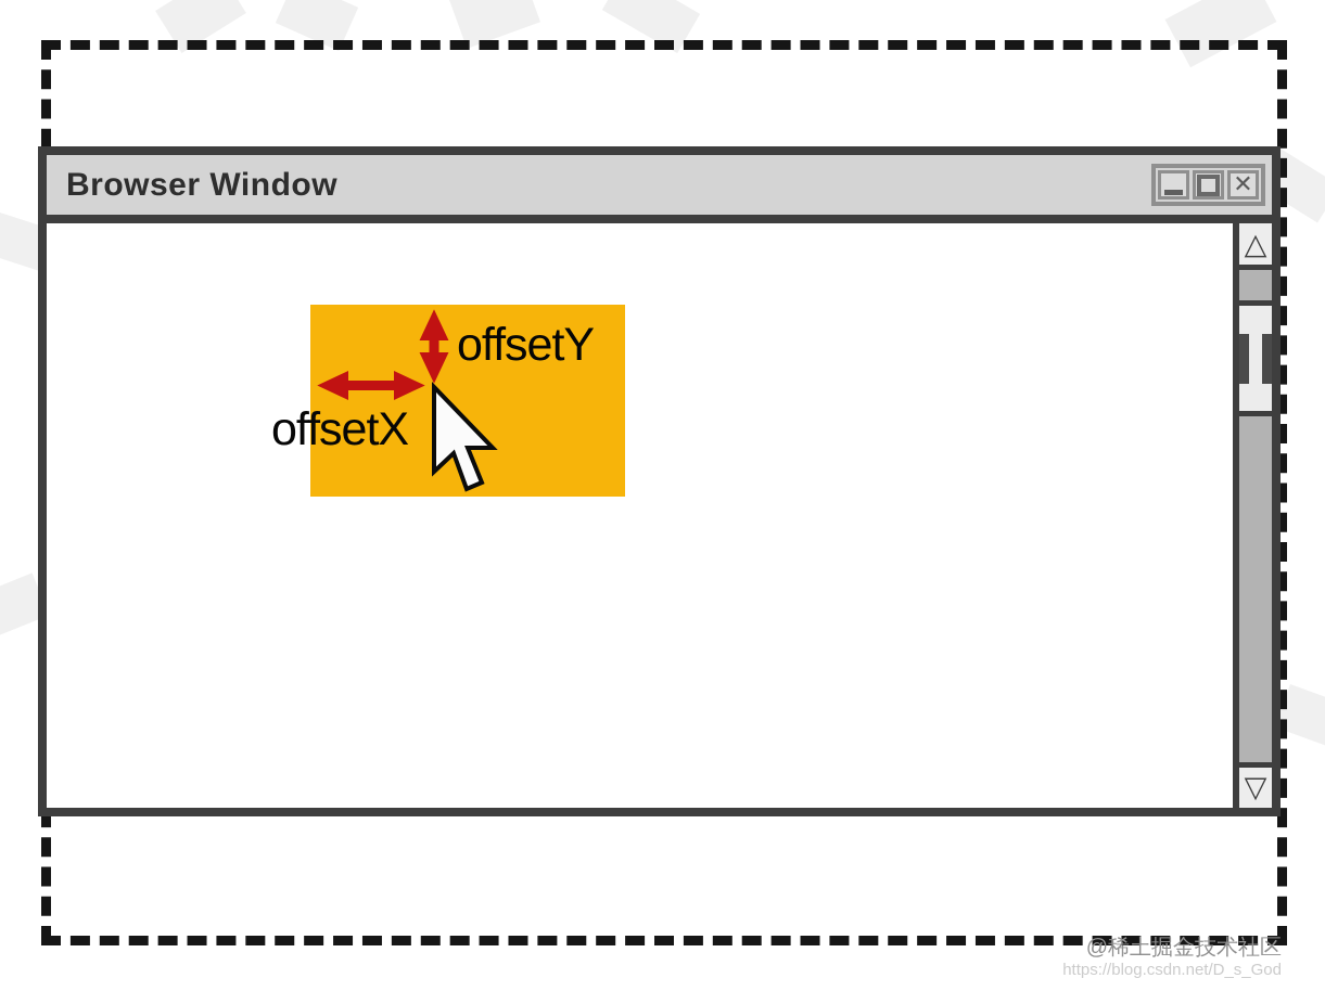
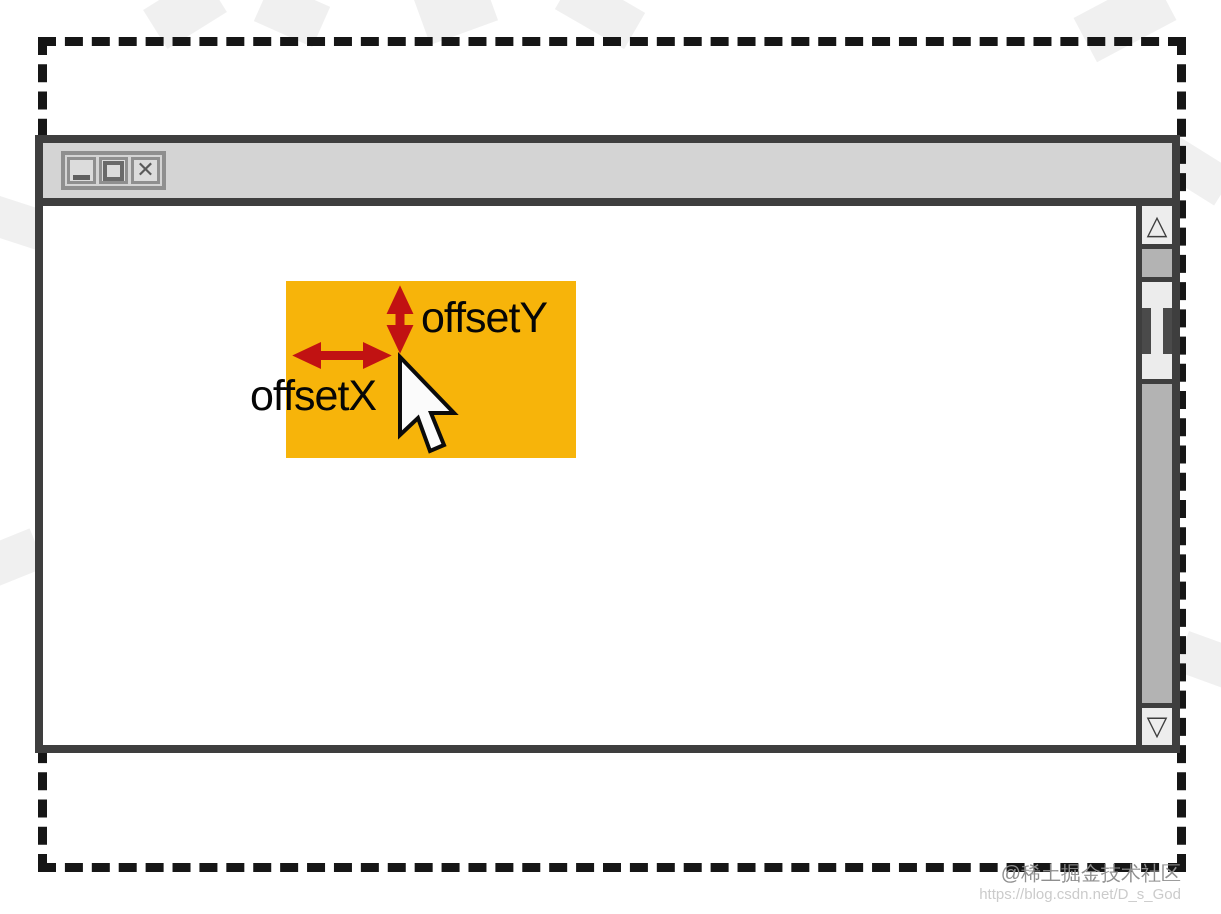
- Browser Window
  ✕
  △
  ▽
  offsetY
  offsetX
  @稀土掘金技术社区
  https://blog.csdn.net/D_s_God
